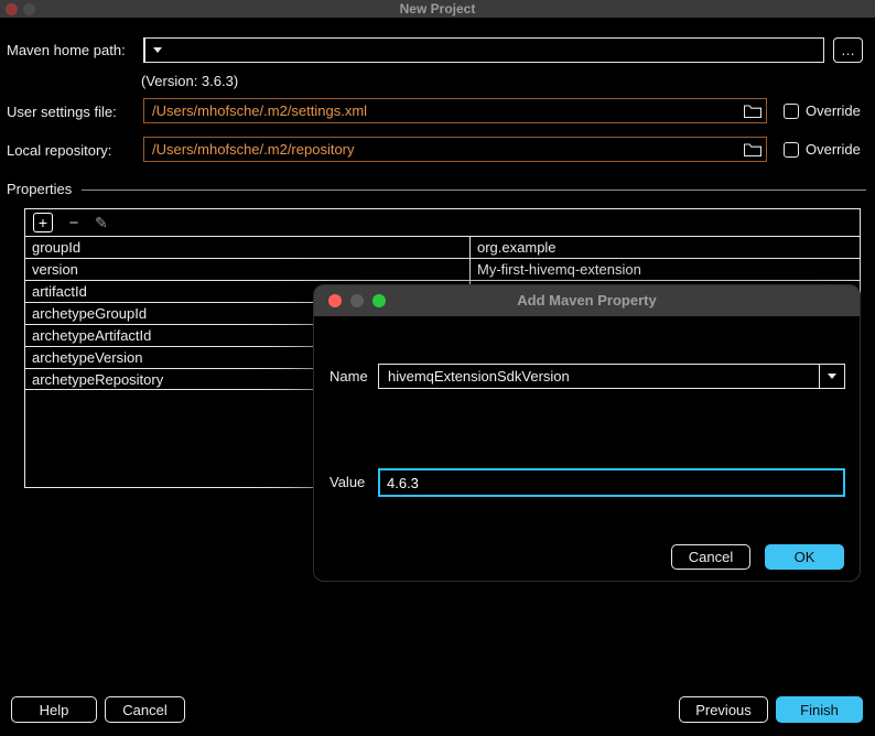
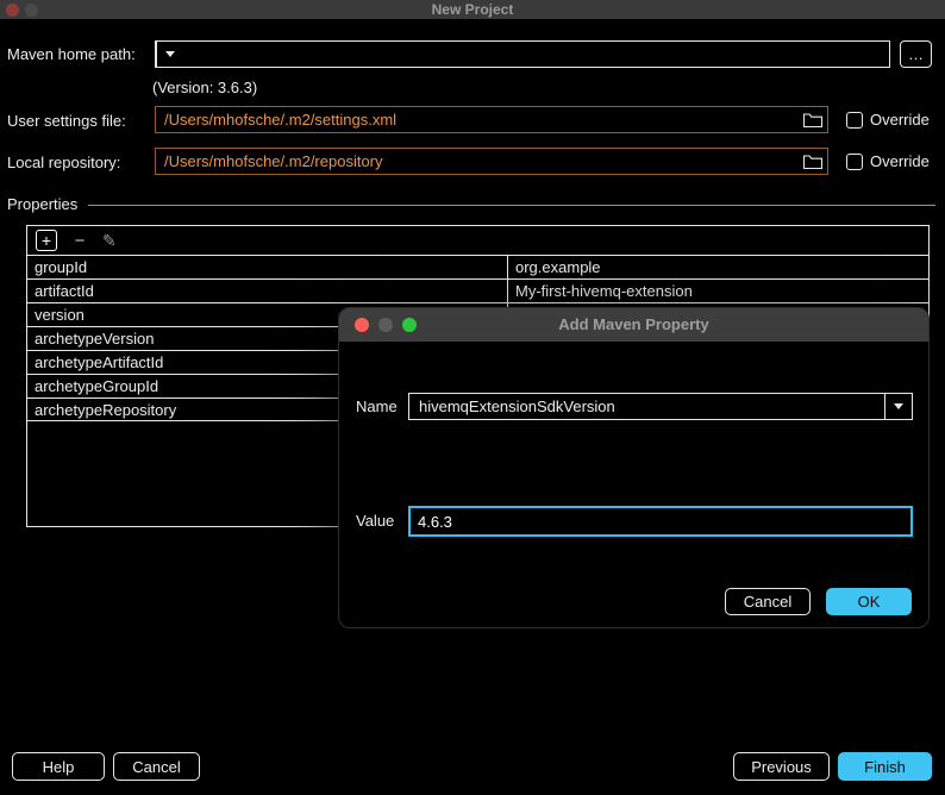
  New Project
  Maven home path:
  …
  (Version: 3.6.3)
  User settings file:
  /Users/mhofsche/.m2/settings.xml
  Override
  Local repository:
  /Users/mhofsche/.m2/repository
  Override
  Properties
  +
  −
  ✎
  groupId
  org.example
- version
+ artifactId
  My-first-hivemq-extension
- artifactId
+ version
- archetypeGroupId
+ archetypeVersion
  archetypeArtifactId
- archetypeVersion
+ archetypeGroupId
  archetypeRepository
  Add Maven Property
  Name
  hivemqExtensionSdkVersion
  Value
  4.6.3
  Cancel
  OK
  Help
  Cancel
  Previous
  Finish
